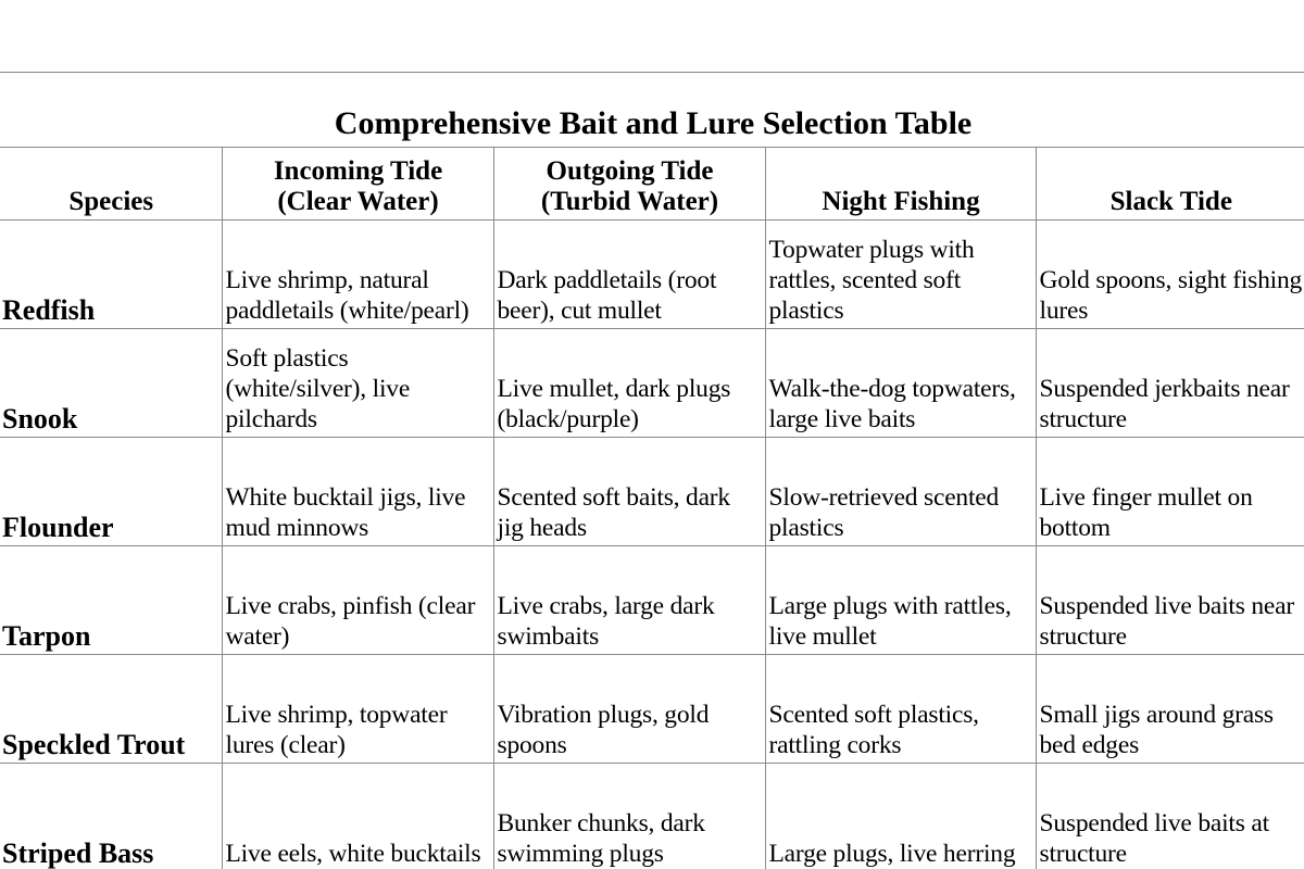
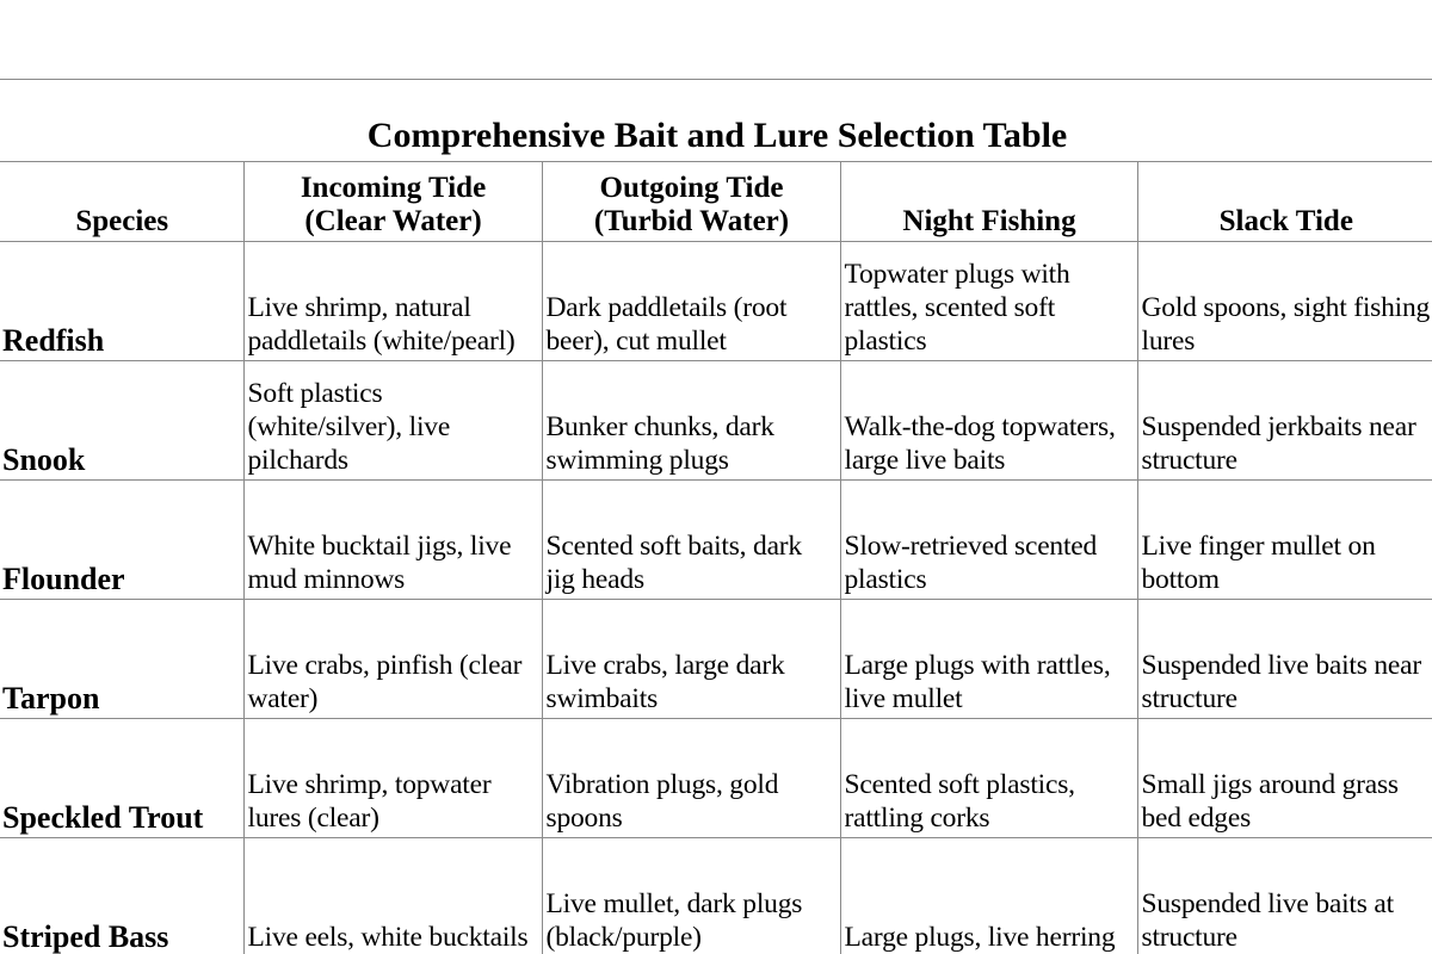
  Comprehensive Bait and Lure Selection Table
  Species	Incoming Tide (Clear Water)	Outgoing Tide (Turbid Water)	Night Fishing	Slack Tide
  Redfish	Live shrimp, natural paddletails (white/pearl)	Dark paddletails (root beer), cut mullet	Topwater plugs with rattles, scented soft plastics	Gold spoons, sight fishing lures
- Snook	Soft plastics (white/silver), live pilchards	Live mullet, dark plugs (black/purple)	Walk-the-dog topwaters, large live baits	Suspended jerkbaits near structure
+ Snook	Soft plastics (white/silver), live pilchards	Bunker chunks, dark swimming plugs	Walk-the-dog topwaters, large live baits	Suspended jerkbaits near structure
  Flounder	White bucktail jigs, live mud minnows	Scented soft baits, dark jig heads	Slow-retrieved scented plastics	Live finger mullet on bottom
  Tarpon	Live crabs, pinfish (clear water)	Live crabs, large dark swimbaits	Large plugs with rattles, live mullet	Suspended live baits near structure
  Speckled Trout	Live shrimp, topwater lures (clear)	Vibration plugs, gold spoons	Scented soft plastics, rattling corks	Small jigs around grass bed edges
- Striped Bass	Live eels, white bucktails	Bunker chunks, dark swimming plugs	Large plugs, live herring	Suspended live baits at structure
+ Striped Bass	Live eels, white bucktails	Live mullet, dark plugs (black/purple)	Large plugs, live herring	Suspended live baits at structure
